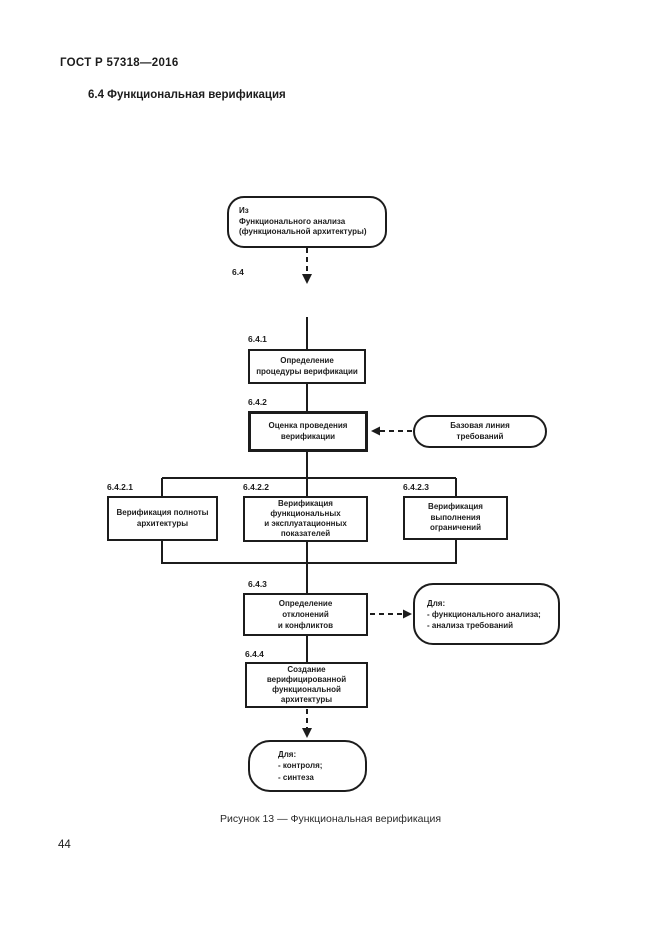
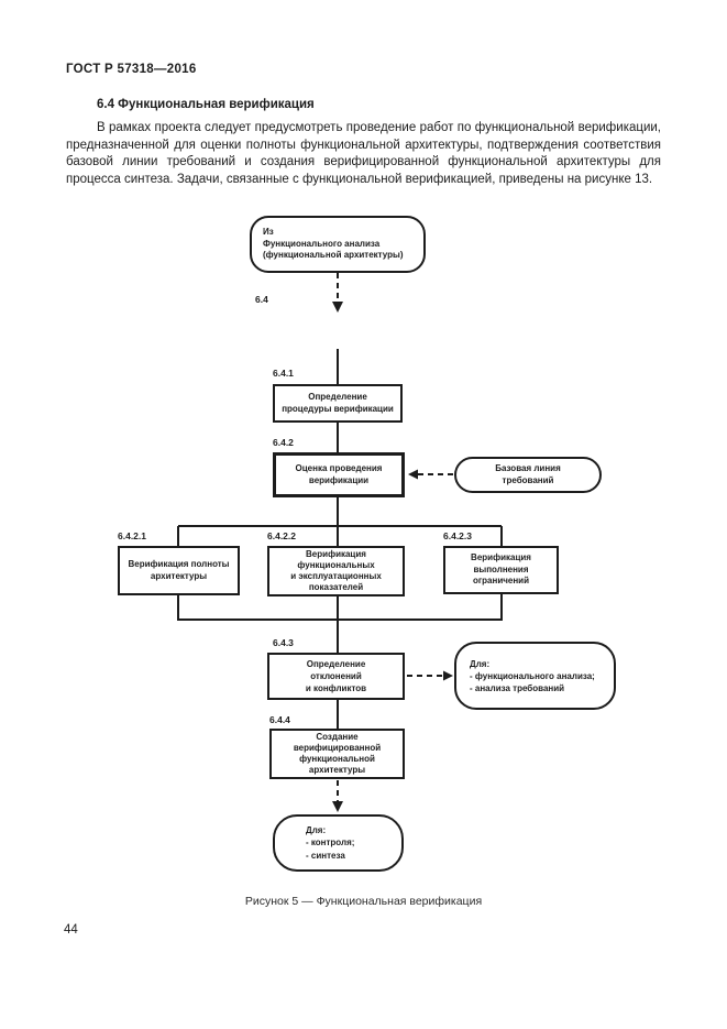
  ГОСТ Р 57318—2016
  6.4 Функциональная верификация
+ В рамках проекта следует предусмотреть проведение работ по функциональной верификации, предназначенной для оценки полноты функциональной архитектуры, подтверждения соответствия базовой линии требований и создания верифицированной функциональной архитектуры для процесса синтеза. Задачи, связанные с функциональной верификацией, приведены на рисунке 13.
  Из
  Функционального анализа
  (функциональной архитектуры)
  6.4
  6.4.1
  Определение
  процедуры верификации
  6.4.2
  Оценка проведения
  верификации
  Базовая линия
  требований
  6.4.2.1
  Верификация полноты
  архитектуры
  6.4.2.2
  Верификация
  функциональных
  и эксплуатационных
  показателей
  6.4.2.3
  Верификация
  выполнения
  ограничений
  6.4.3
  Определение
  отклонений
  и конфликтов
  Для:
  - функционального анализа;
  - анализа требований
  6.4.4
  Создание
  верифицированной
  функциональной
  архитектуры
  Для:
  - контроля;
  - синтеза
- Рисунок 13 — Функциональная верификация
+ Рисунок 5 — Функциональная верификация
  44
